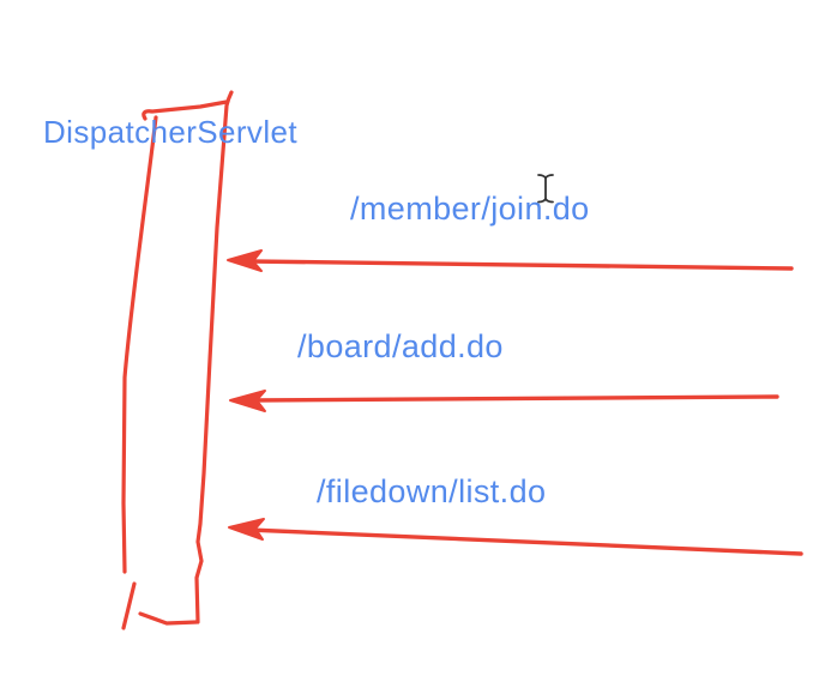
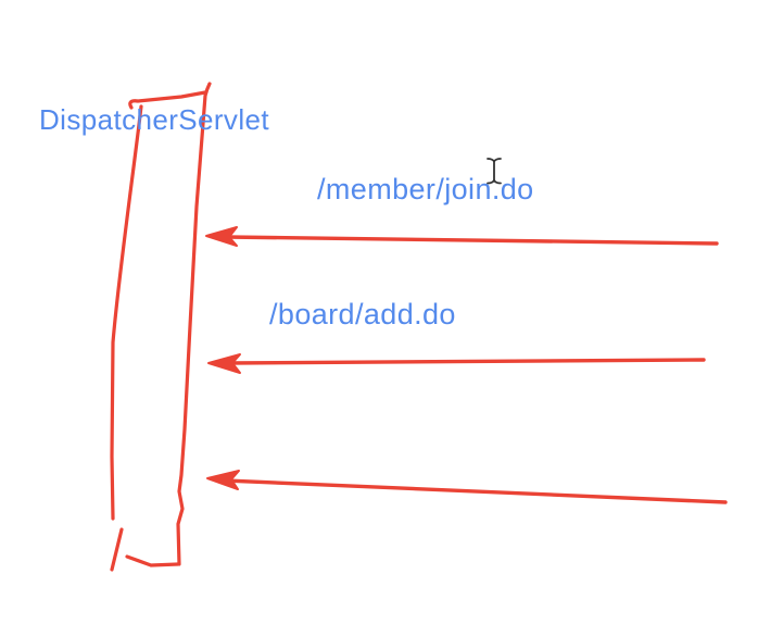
  DispatcherServlet
  /member/join.do
  /board/add.do
- /filedown/list.do
